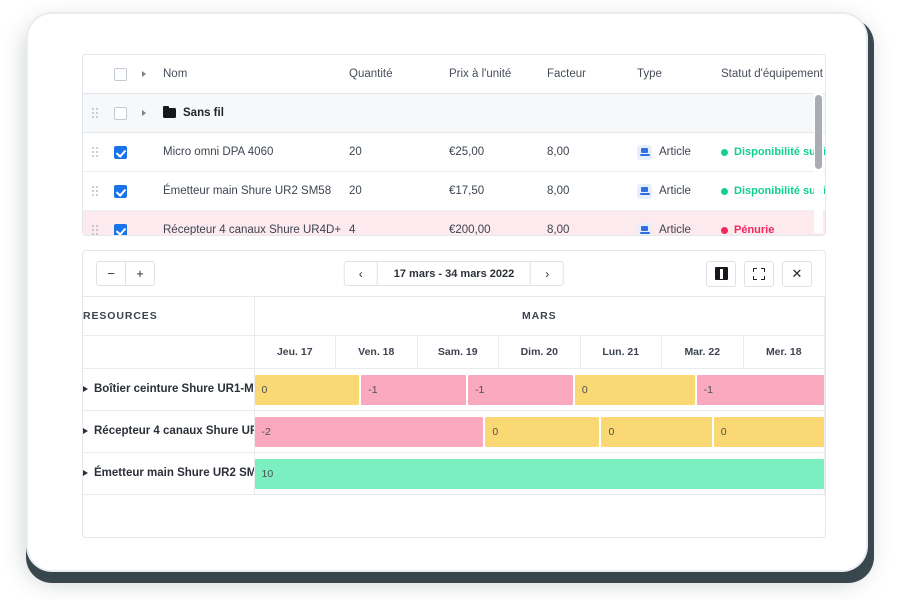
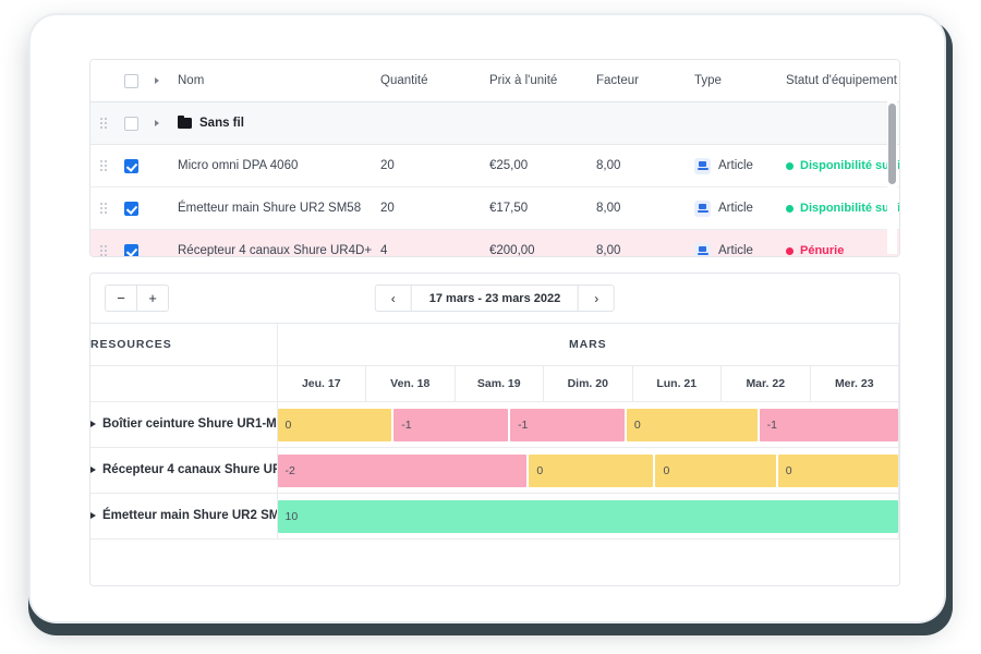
  			Nom	Quantité	Prix à l'unité	Facteur	Type	Statut d'équipement
  			Sans fil
  			Micro omni DPA 4060	20	€25,00	8,00	Article	Disponibilité sui
  			Émetteur main Shure UR2 SM58	20	€17,50	8,00	Article	Disponibilité sui
  			Récepteur 4 canaux Shure UR4D+	4	€200,00	8,00	Article	Pénurie
  −
  +
  ‹
- 17 mars - 34 mars 2022
+ 17 mars - 23 mars 2022
  ›
- ✕
  RESOURCES	MARS
- 	Jeu. 17	Ven. 18	Sam. 19	Dim. 20	Lun. 21	Mar. 22	Mer. 18
+ 	Jeu. 17	Ven. 18	Sam. 19	Dim. 20	Lun. 21	Mar. 22	Mer. 23
  Boîtier ceinture Shure UR1-M	0 -1 -1 0 -1
  Récepteur 4 canaux Shure U	-2 0 0 0
  Émetteur main Shure UR2 SM	10
